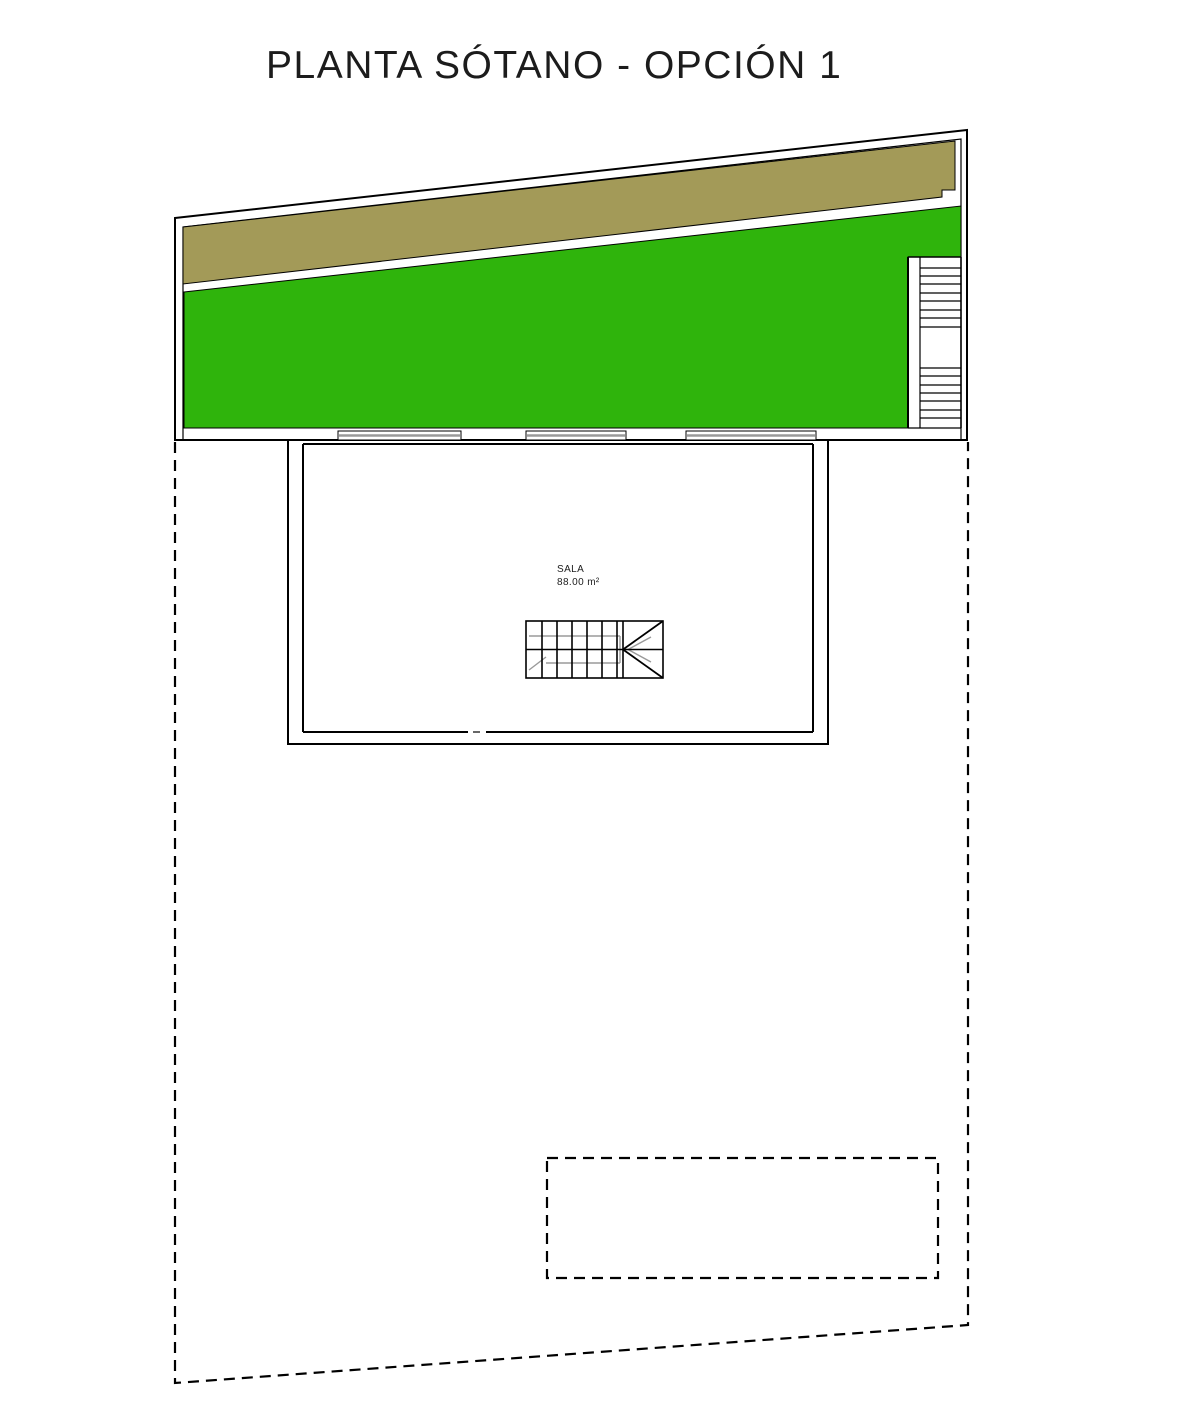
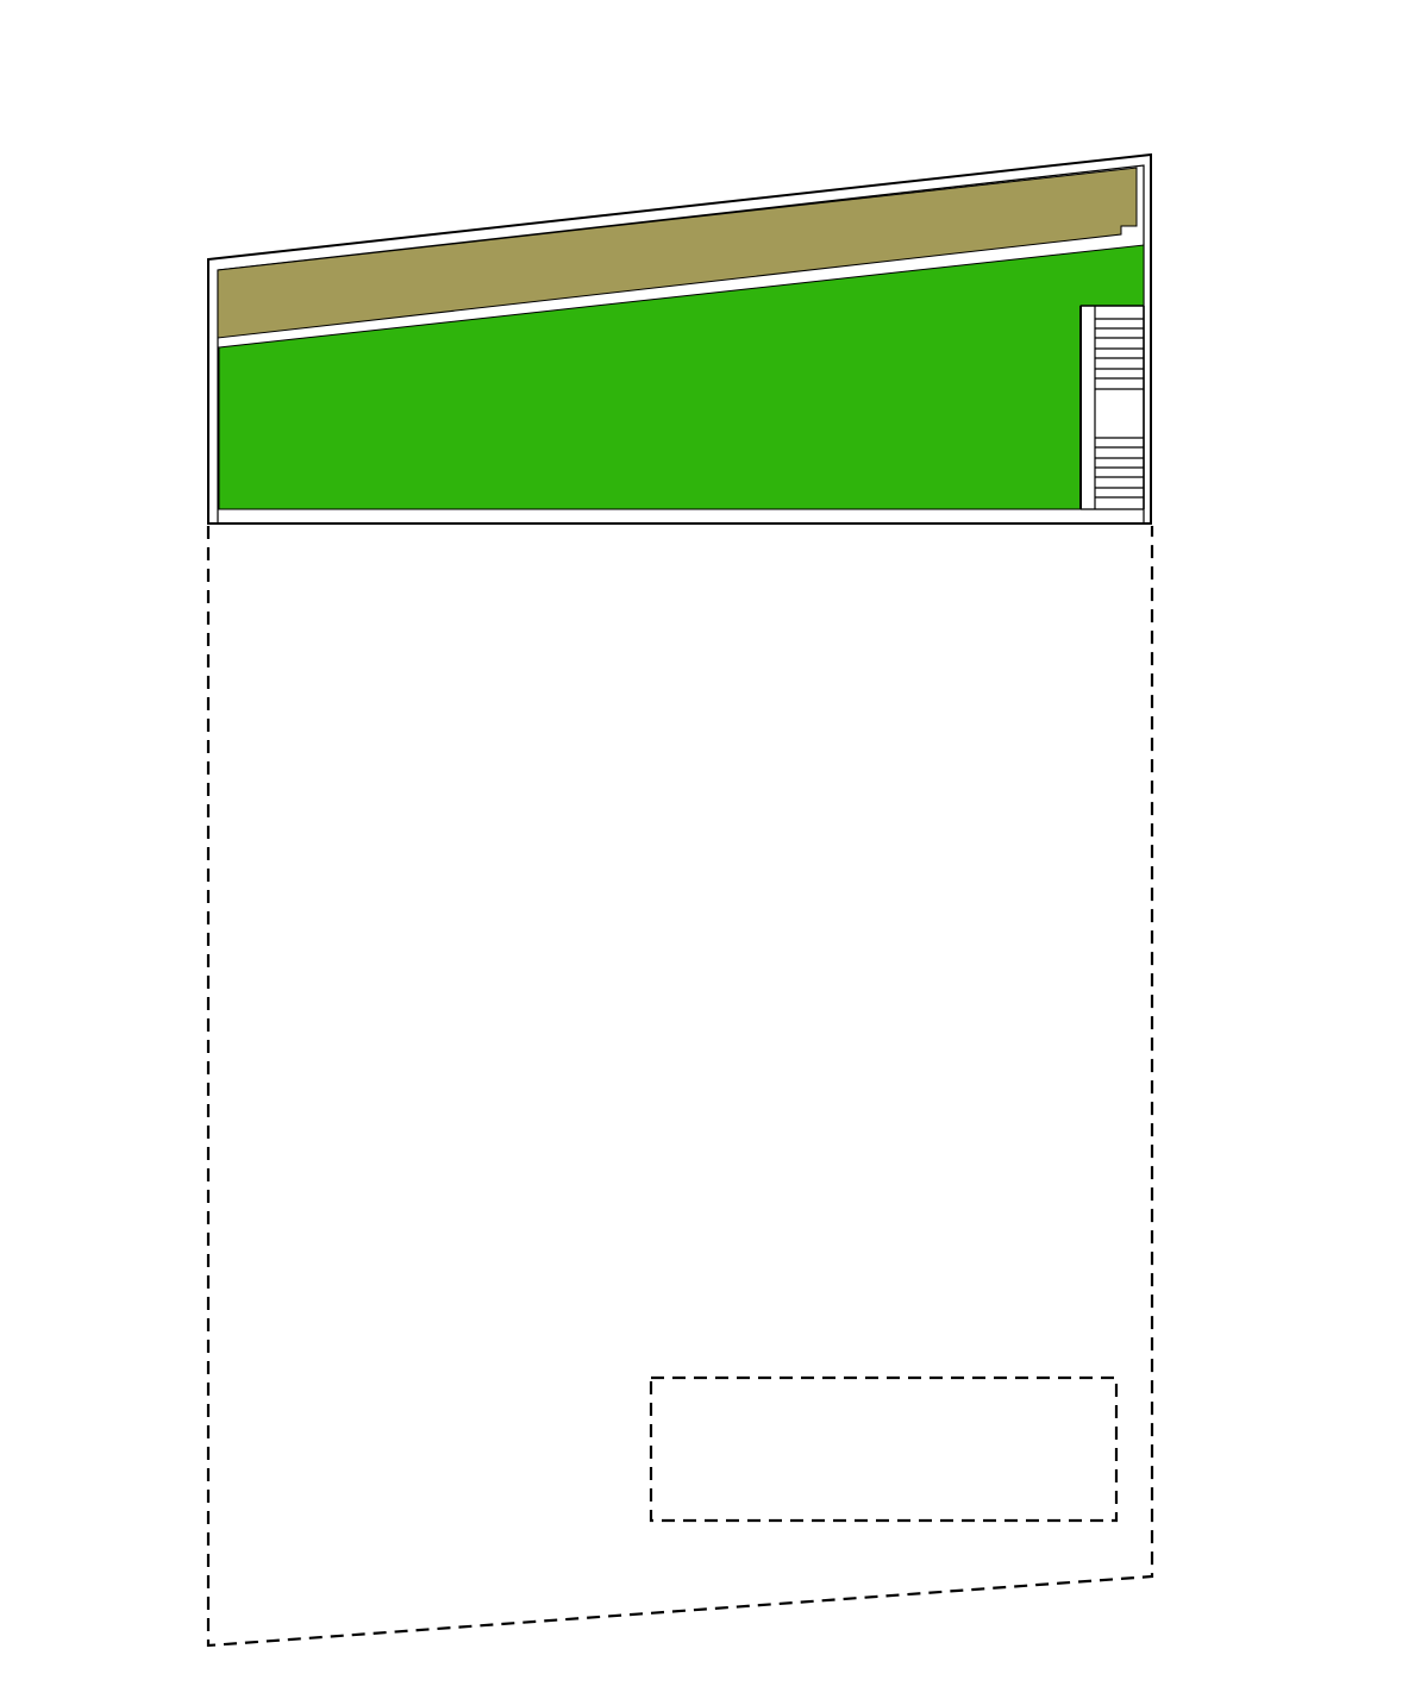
- PLANTA SÓTANO - OPCIÓN 1
- SALA
- 88.00 m²
